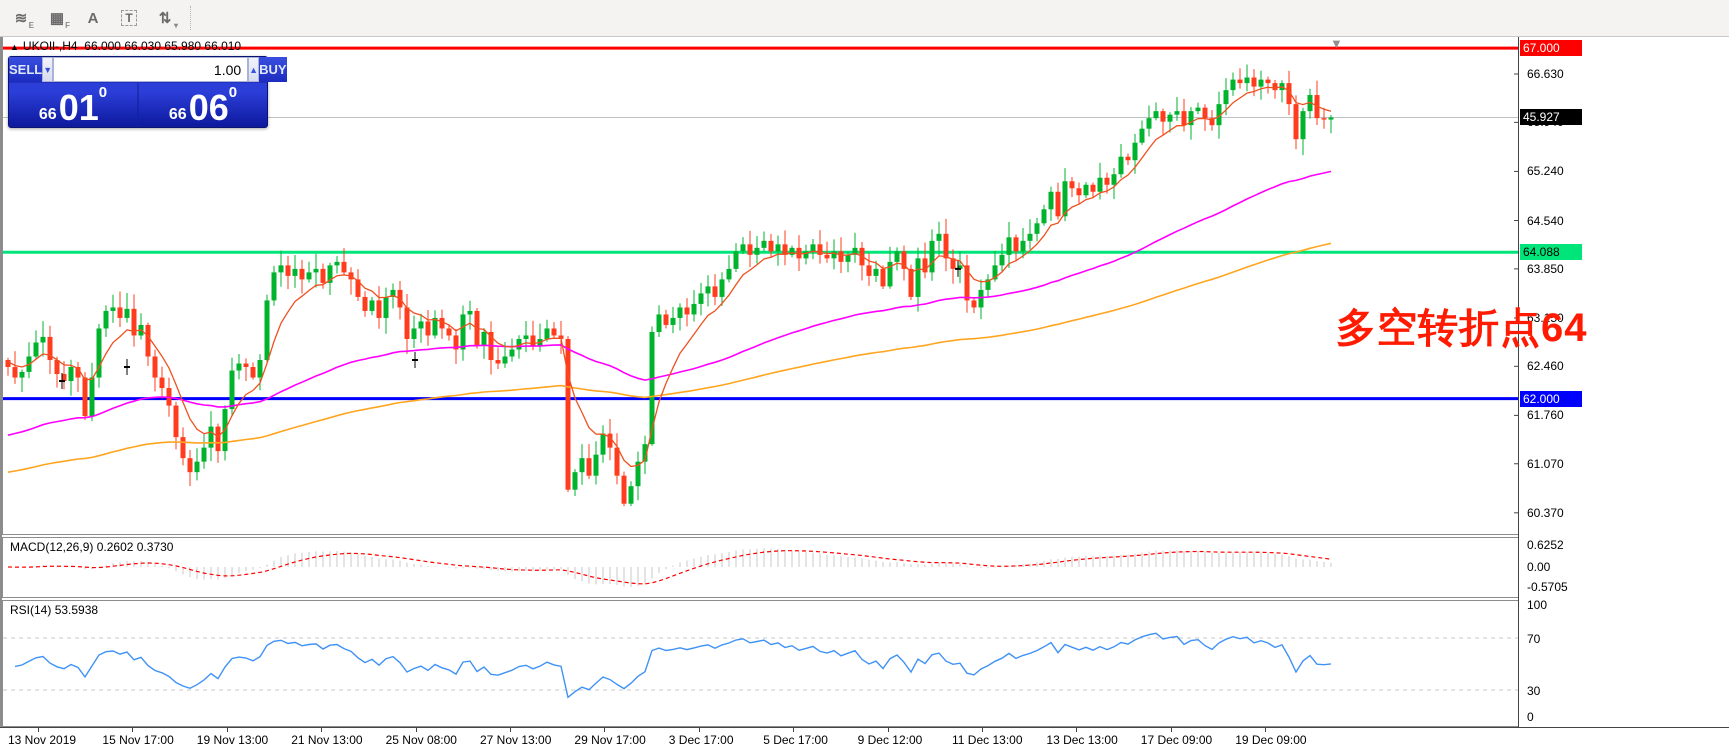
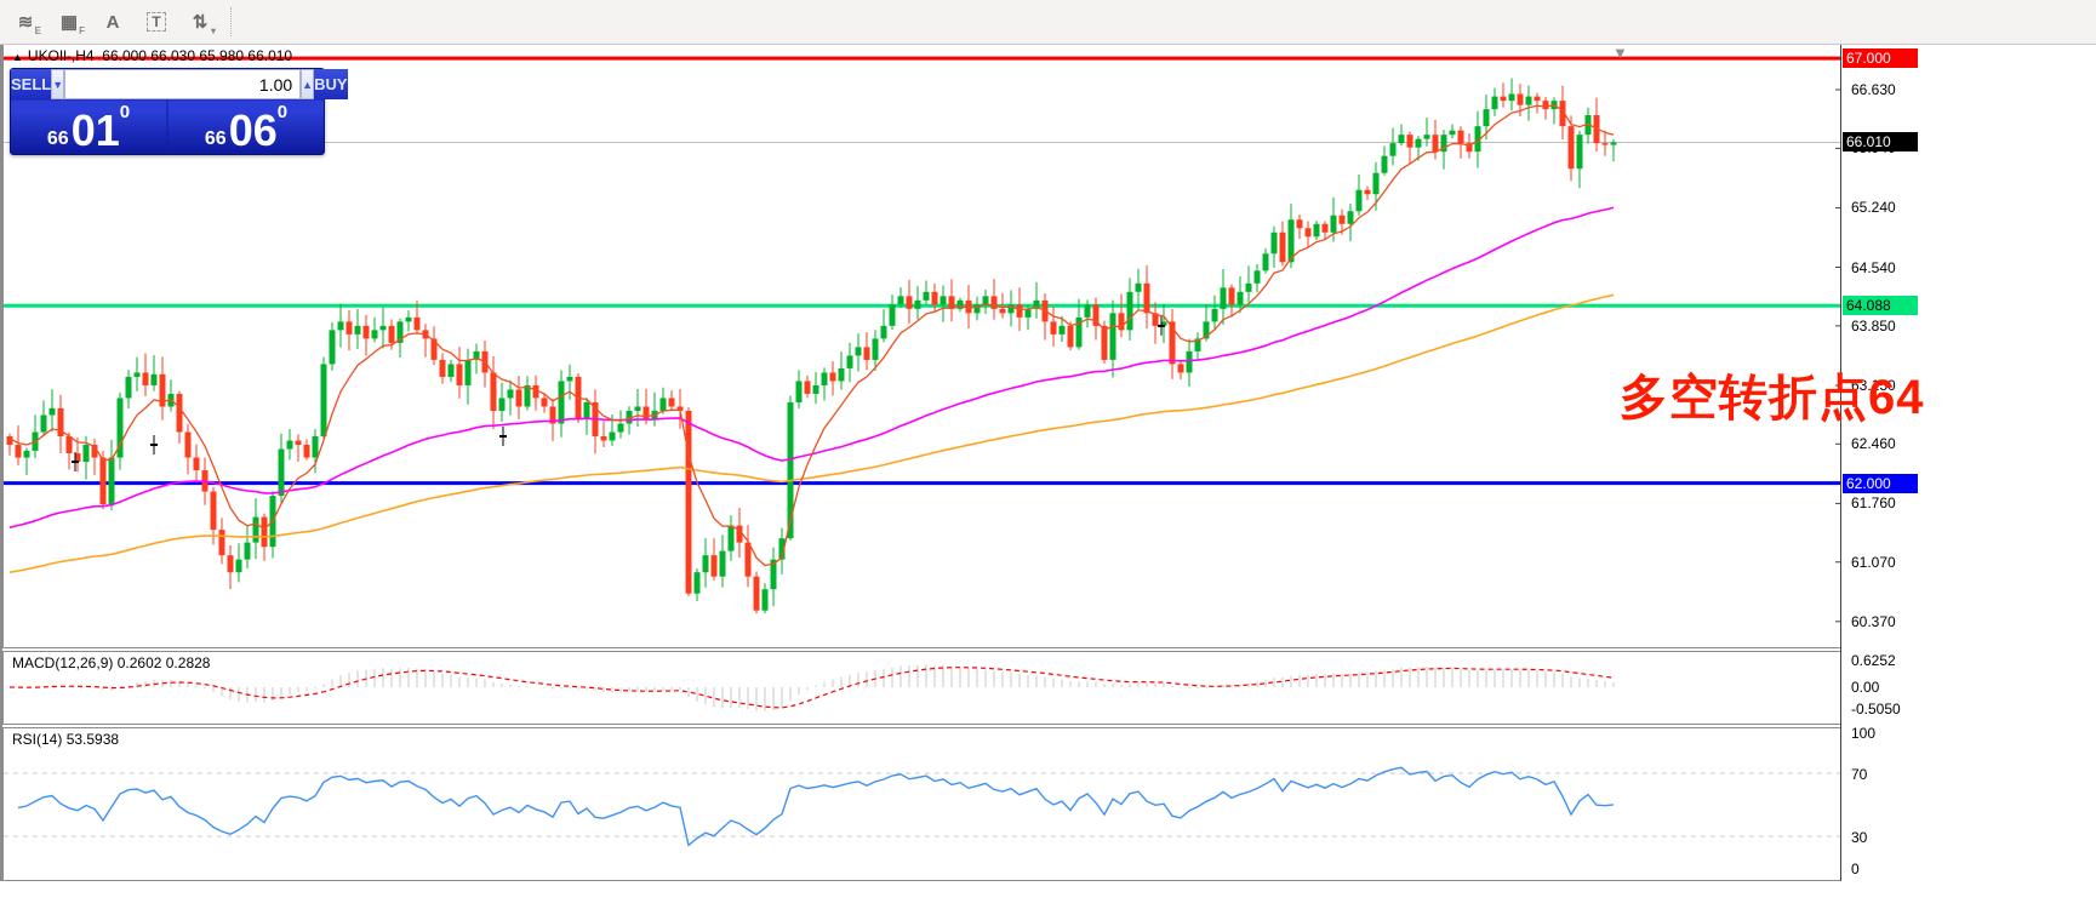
  ≋
  E
  ▦
  F
  A
  T
  ⇅
  ▾
  66.630
  65.240
  64.540
  63.850
  63.150
  62.460
  61.760
  61.070
  60.370
  67.000
- 45.927
+ 66.010
  64.088
  62.000
  0.6252
  0.00
- -0.5705
+ -0.5050
  100
  70
  30
  0
  ▲ UKOIl-,H4 66.000 66.030 65.980 66.010
  SELL
  ▼
  1.00
  ▲
  BUY
  66
  01
  0
  66
  06
  0
- MACD(12,26,9) 0.2602 0.3730
+ MACD(12,26,9) 0.2602 0.2828
  RSI(14) 53.5938
  多空转折点64
  ▼
- 13 Nov 2019
- 15 Nov 17:00
- 19 Nov 13:00
- 21 Nov 13:00
- 25 Nov 08:00
- 27 Nov 13:00
- 29 Nov 17:00
- 3 Dec 17:00
- 5 Dec 17:00
- 9 Dec 12:00
- 11 Dec 13:00
- 13 Dec 13:00
- 17 Dec 09:00
- 19 Dec 09:00
